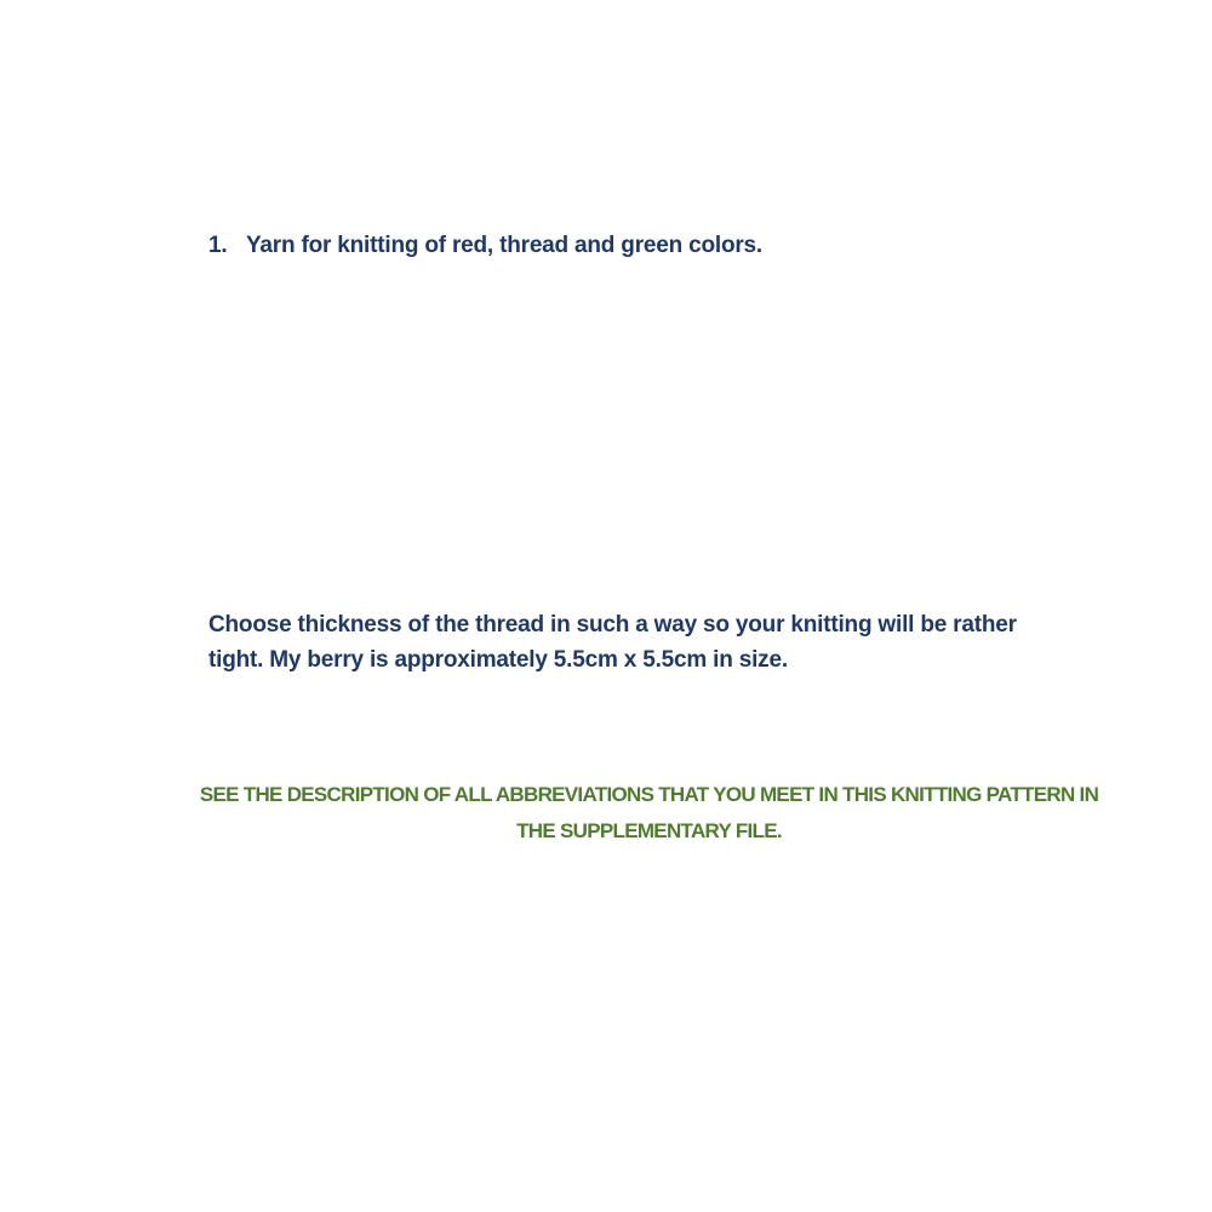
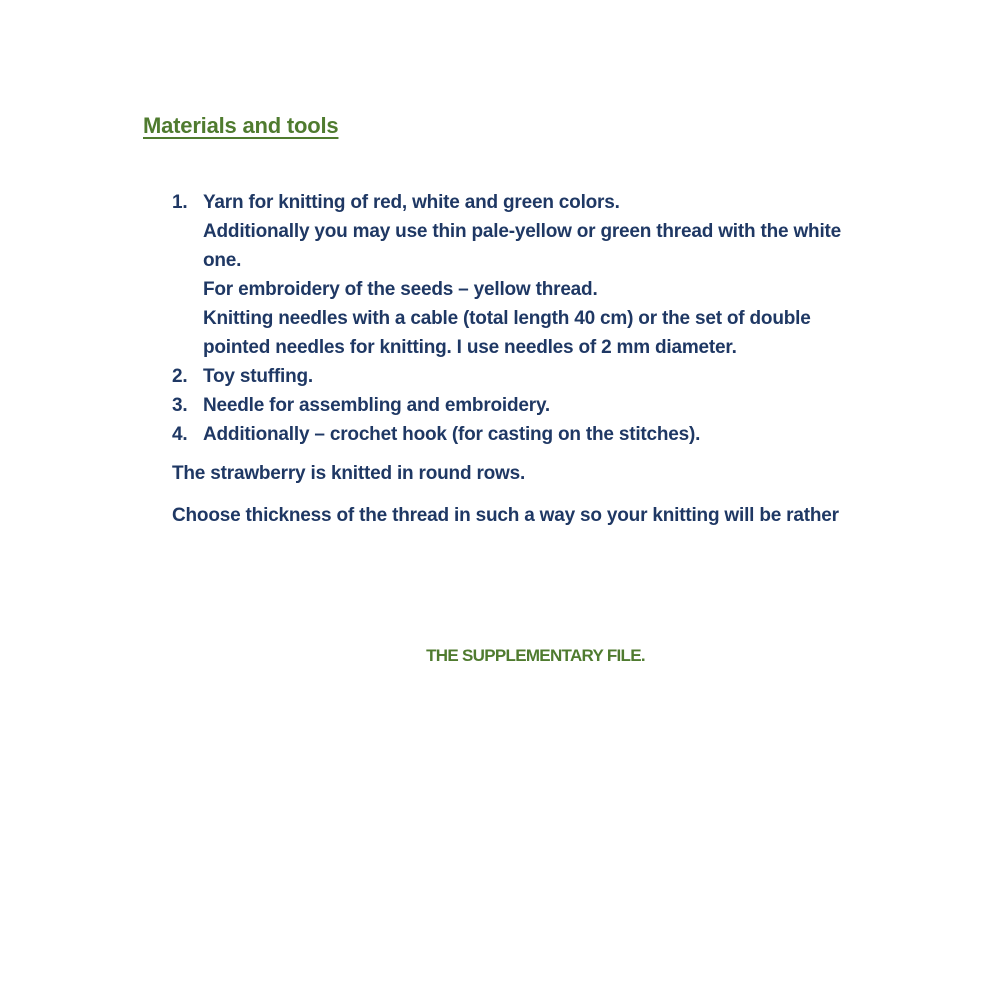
+ Materials and tools
  1.
- Yarn for knitting of red, thread and green colors.
+ Yarn for knitting of red, white and green colors.
+ Additionally you may use thin pale-yellow or green thread with the white
+ one.
+ For embroidery of the seeds – yellow thread.
+ Knitting needles with a cable (total length 40 cm) or the set of double
+ pointed needles for knitting. I use needles of 2 mm diameter.
+ 2.
+ Toy stuffing.
+ 3.
+ Needle for assembling and embroidery.
+ 4.
+ Additionally – crochet hook (for casting on the stitches).
+ The strawberry is knitted in round rows.
  Choose thickness of the thread in such a way so your knitting will be rather
- tight. My berry is approximately 5.5cm x 5.5cm in size.
- SEE THE DESCRIPTION OF ALL ABBREVIATIONS THAT YOU MEET IN THIS KNITTING PATTERN IN
  THE SUPPLEMENTARY FILE.
